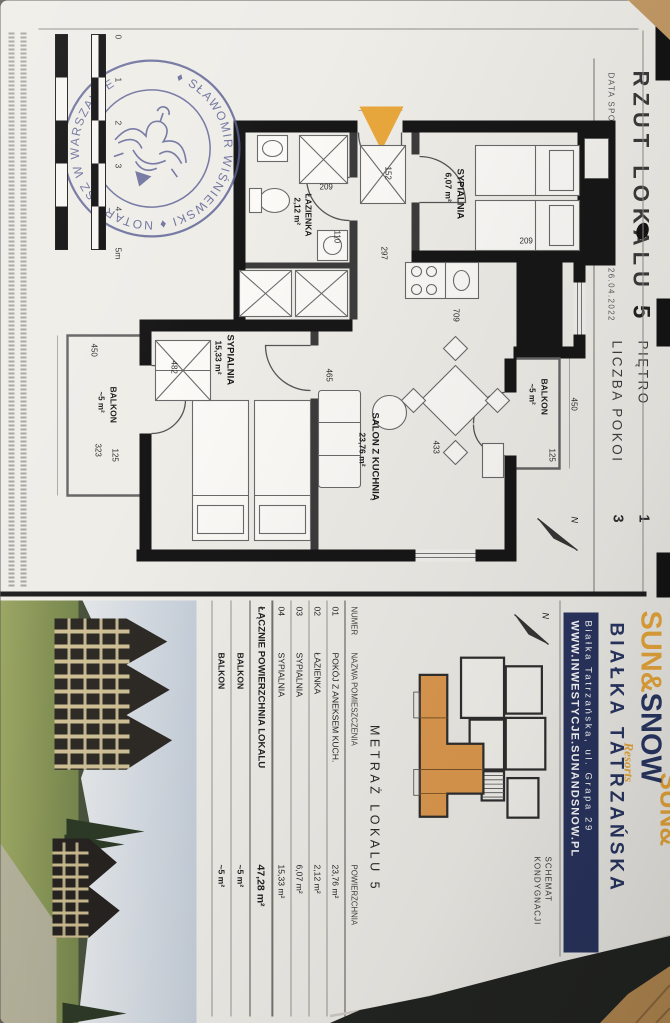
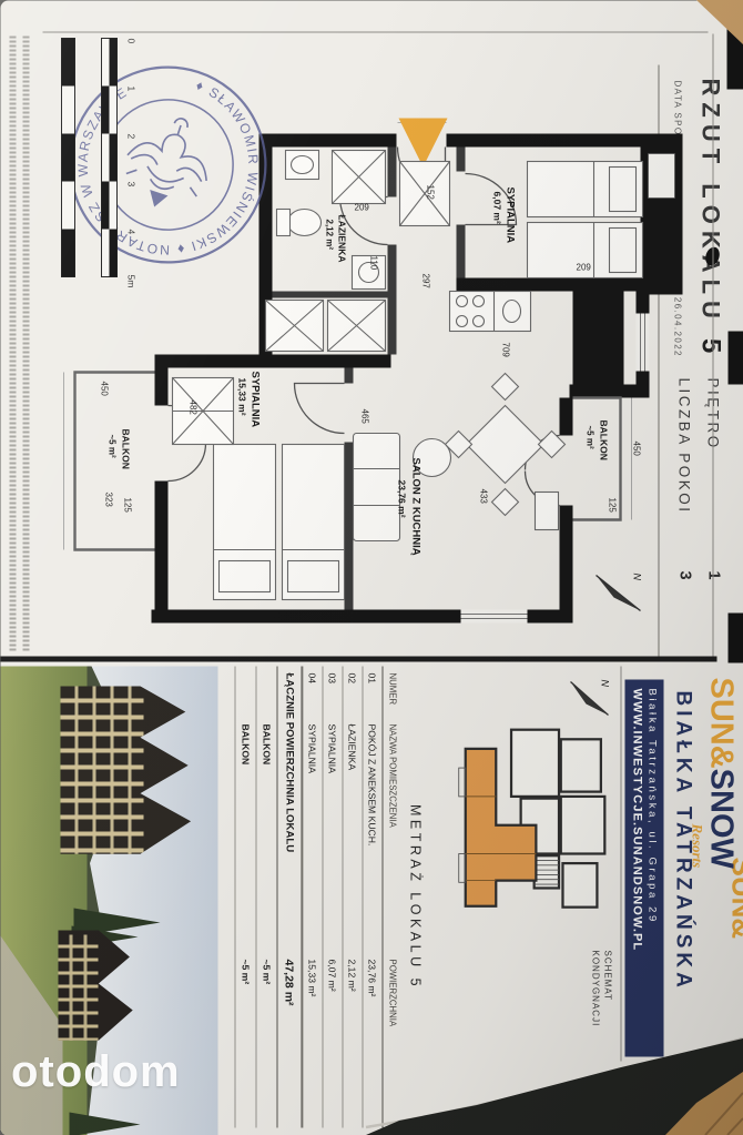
+ otodom
